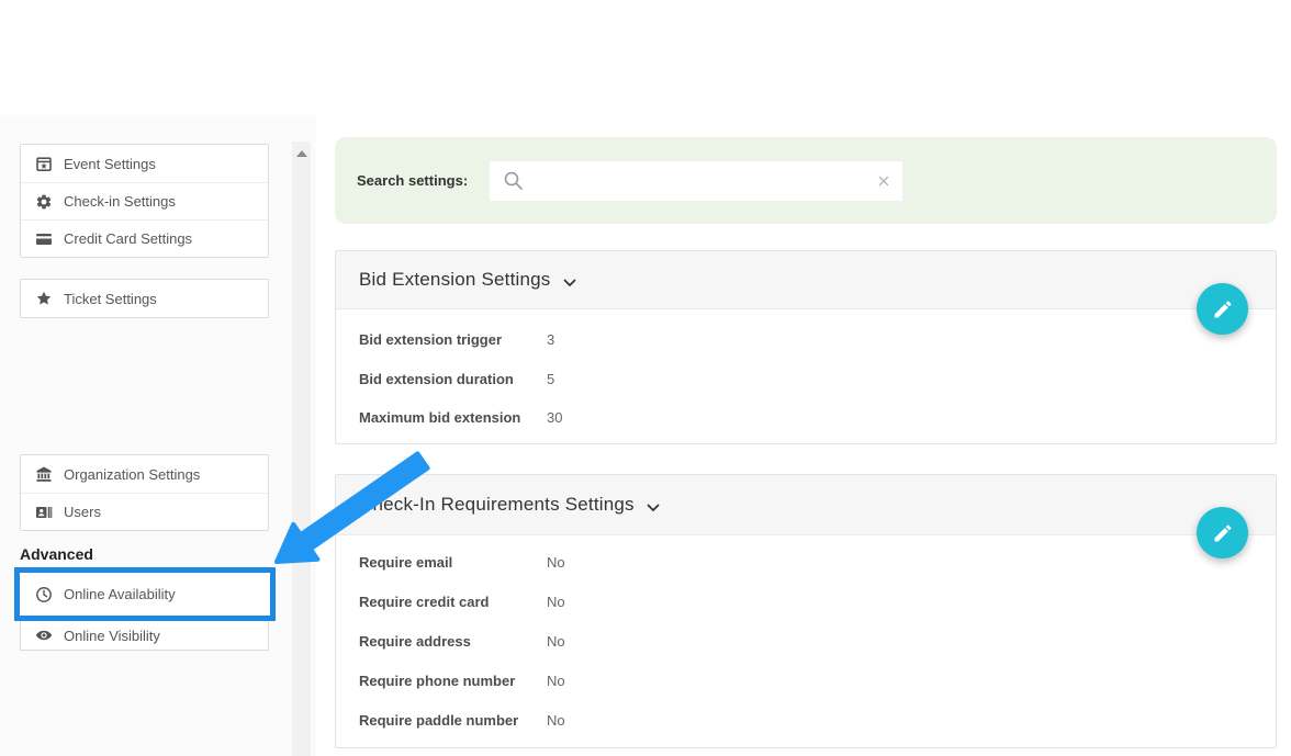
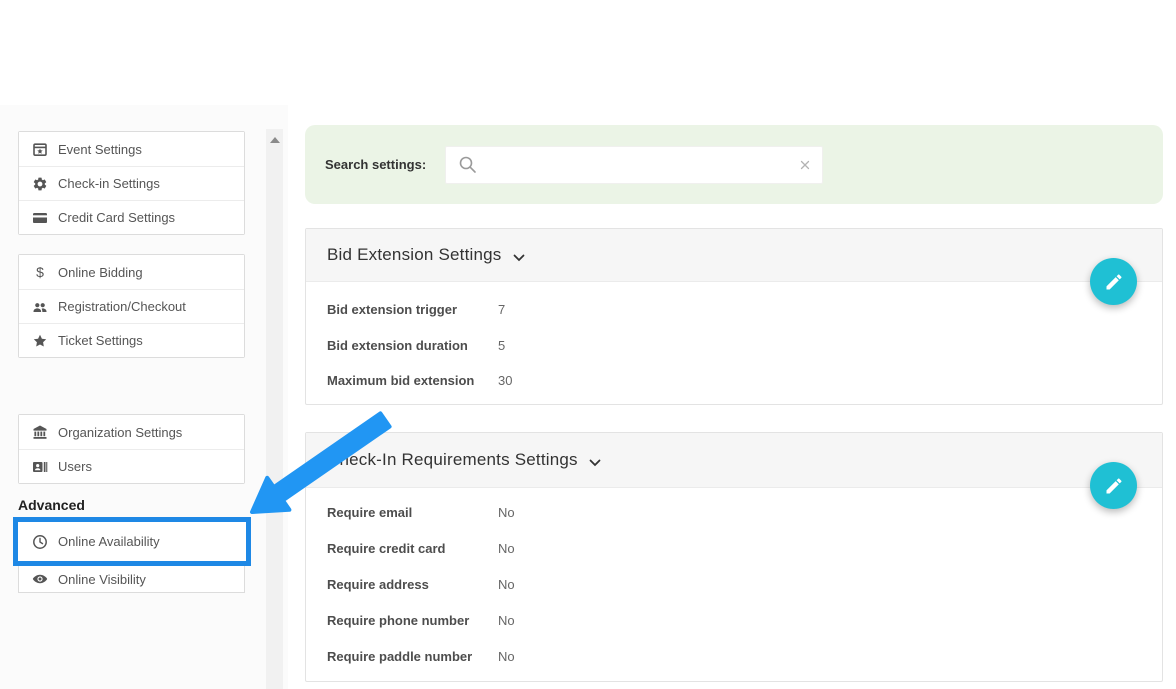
  Event Settings
  Check-in Settings
  Credit Card Settings
+ $
+ Online Bidding
+ Registration/Checkout
  Ticket Settings
  Organization Settings
  Users
  Advanced
  Online Availability
  Online Visibility
  Search settings:
  Bid Extension Settings
  Bid extension trigger
- 3
+ 7
  Bid extension duration
  5
  Maximum bid extension
  30
  eck-In Requirements Settings
  Require email
  No
  Require credit card
  No
  Require address
  No
  Require phone number
  No
  Require paddle number
  No
